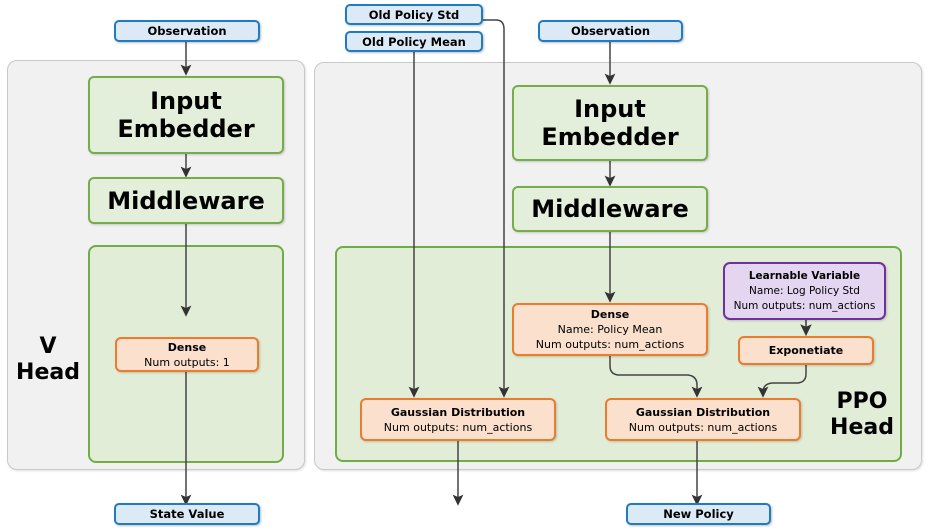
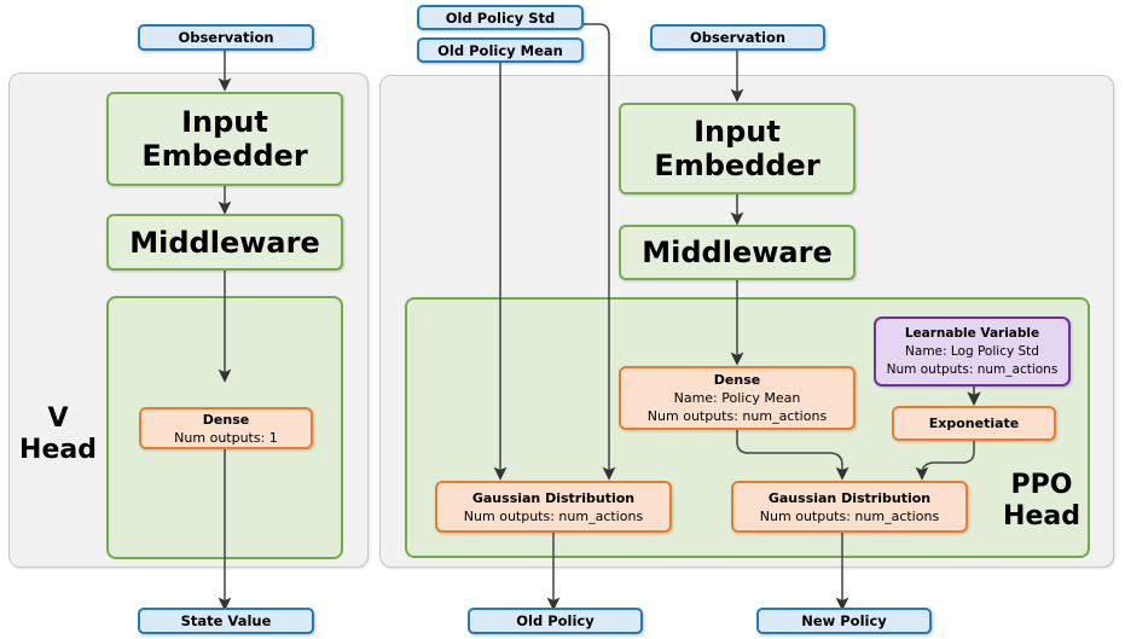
  Observation
  Input Embedder
  Middleware
  Dense
  Num outputs: 1
  State Value
  V
  Head
  Old Policy Std
  Old Policy Mean
  Observation
  Input Embedder
  Middleware
  Dense
  Name: Policy Mean
  Num outputs: num_actions
  Learnable Variable
  Name: Log Policy Std
  Num outputs: num_actions
  Exponetiate
  Gaussian Distribution
  Num outputs: num_actions
  Gaussian Distribution
  Num outputs: num_actions
+ Old Policy
  New Policy
  PPO
  Head
